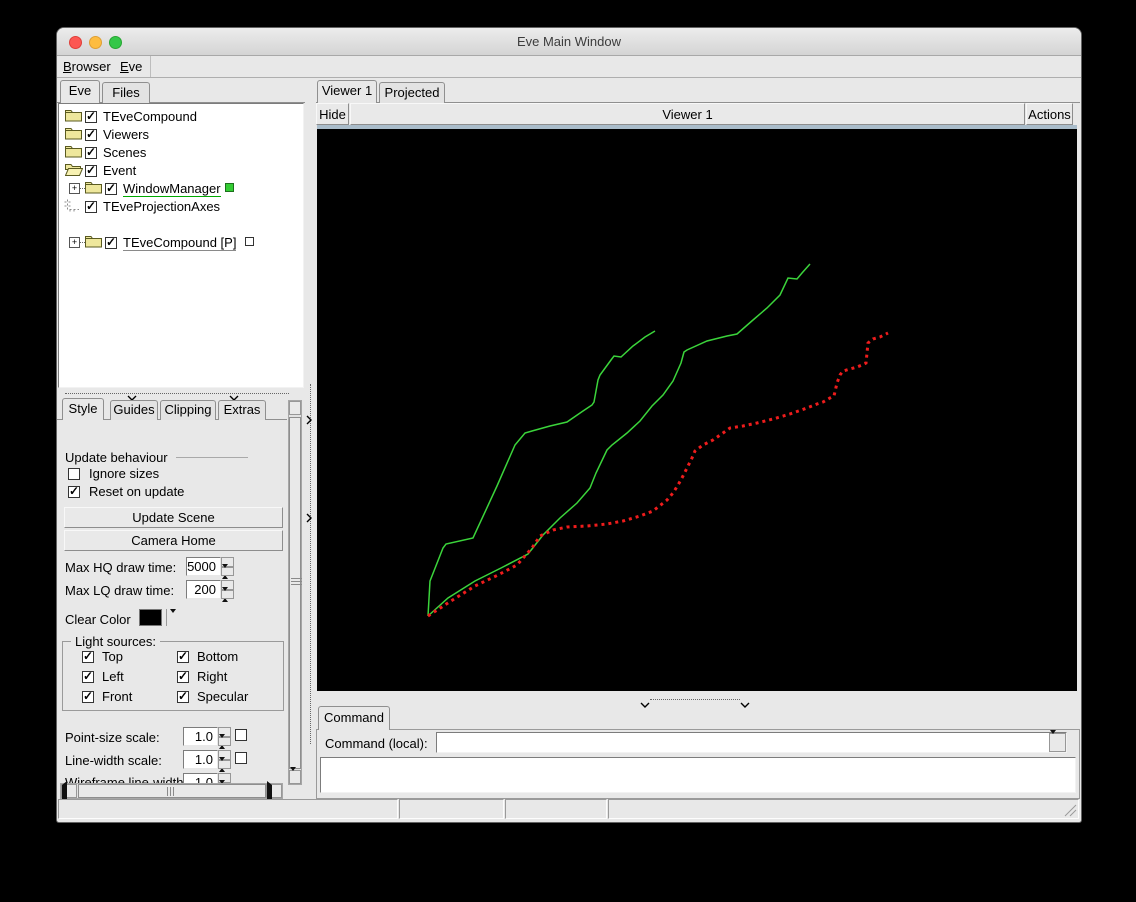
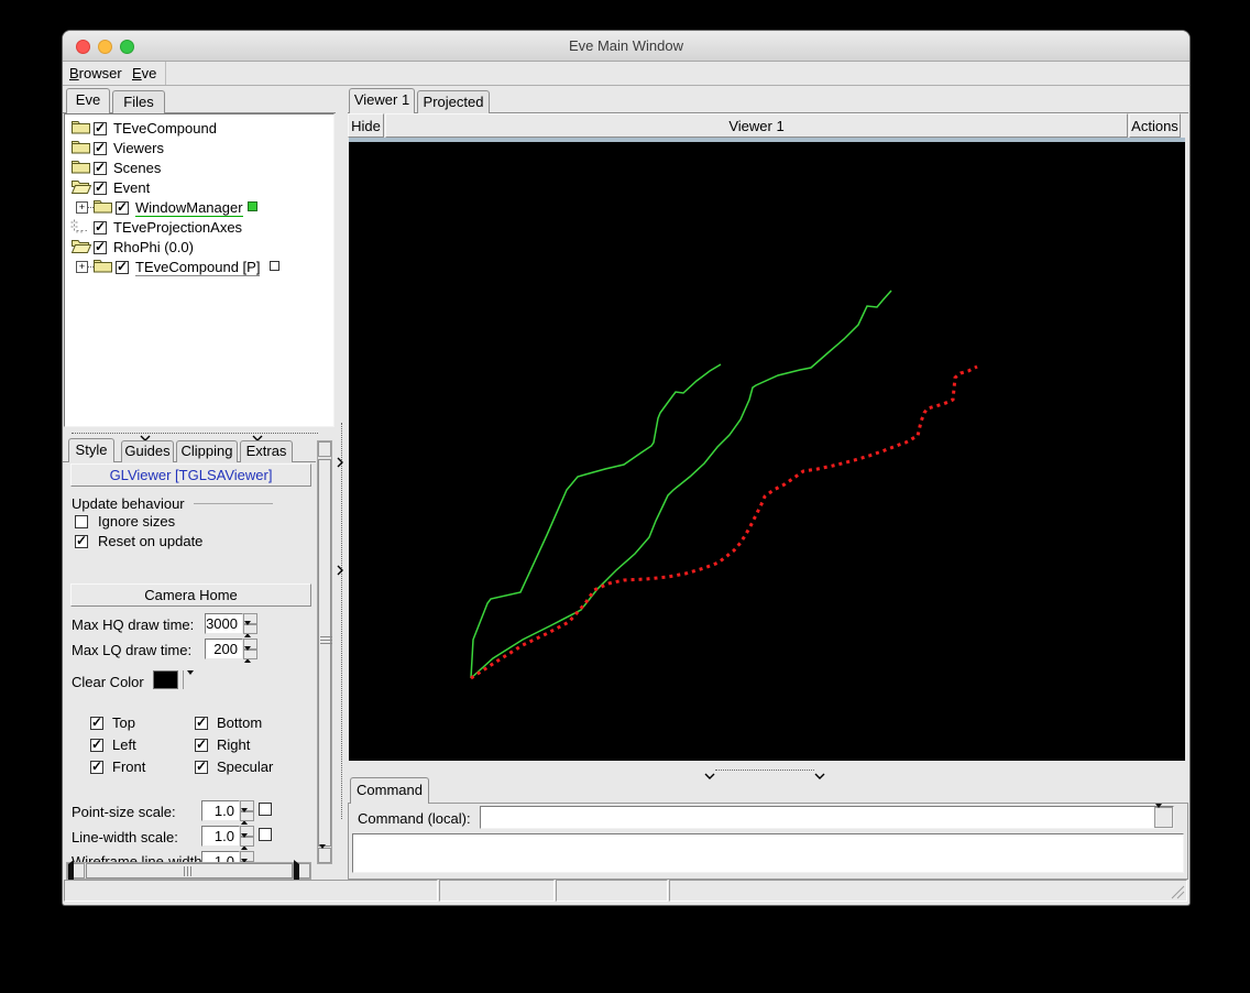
  Eve Main Window
  Browser
  Eve
  Eve
  Files
  TEveCompound
  Viewers
  Scenes
  Event
  +
  WindowManager
  TEveProjectionAxes
+ RhoPhi (0.0)
  +
  TEveCompound [P]
  Style
  Guides
  Clipping
  Extras
+ GLViewer [TGLSAViewer]
  Update behaviour
  Ignore sizes
  Reset on update
- Update Scene
  Camera Home
  Max HQ draw time:
- 5000
+ 3000
  Max LQ draw time:
  200
  Clear Color
- Light sources:
  Top
  Bottom
  Left
  Right
  Front
  Specular
  Point-size scale:
  1.0
  Line-width scale:
  1.0
  Viewer 1
  Projected
  Hide
  Viewer 1
  Actions
  Command
  Command (local):
